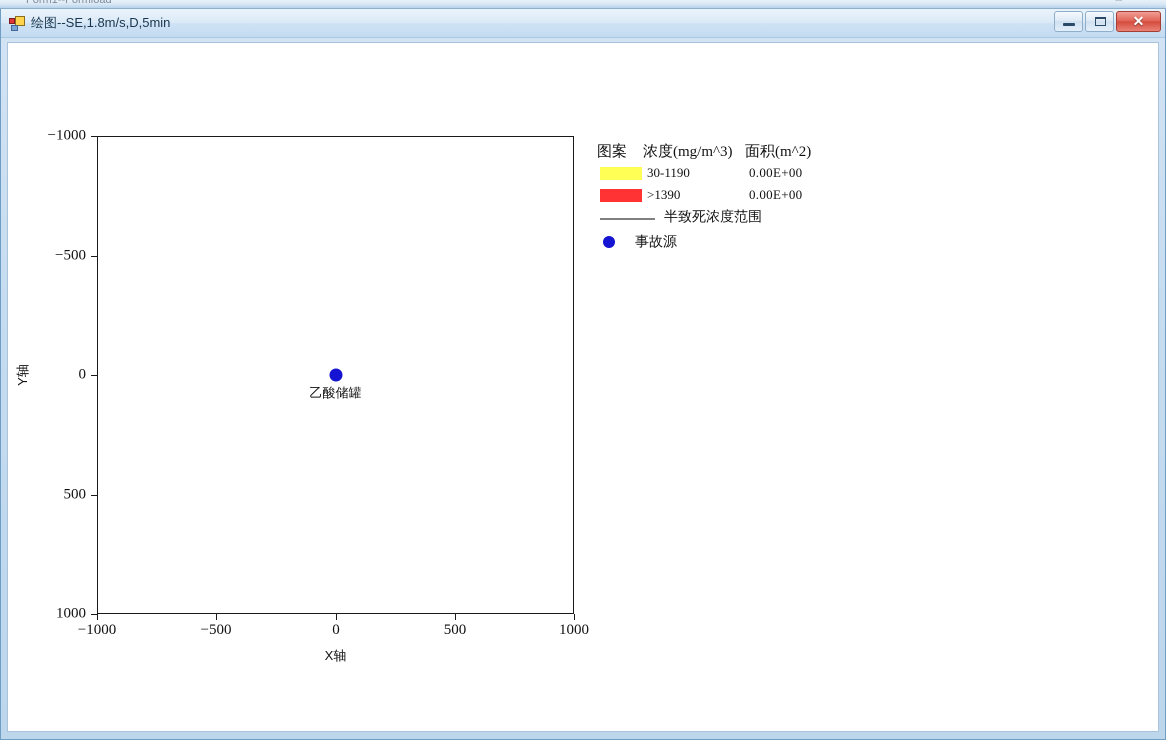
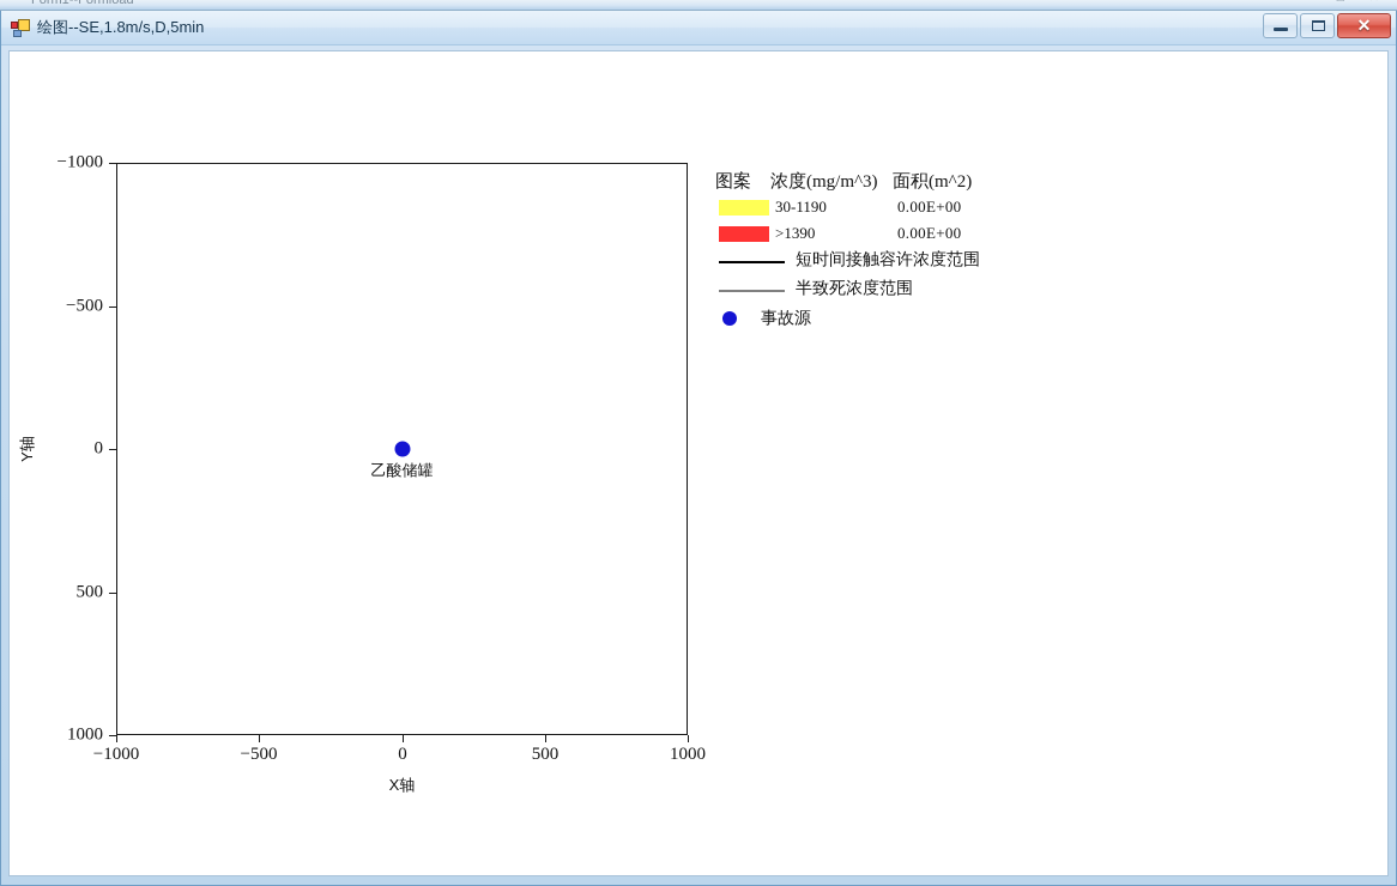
  Form1--Formload
  绘图--SE,1.8m/s,D,5min
  ✕
  −1000
  −500
  0
  500
  1000
  1000
  500
  0
  −500
  −1000
  X轴
  乙酸储罐
  图案
  浓度(mg/m^3)
  面积(m^2)
  30-1190
  0.00E+00
  >1390
  0.00E+00
+ 短时间接触容许浓度范围
  半致死浓度范围
  事故源
